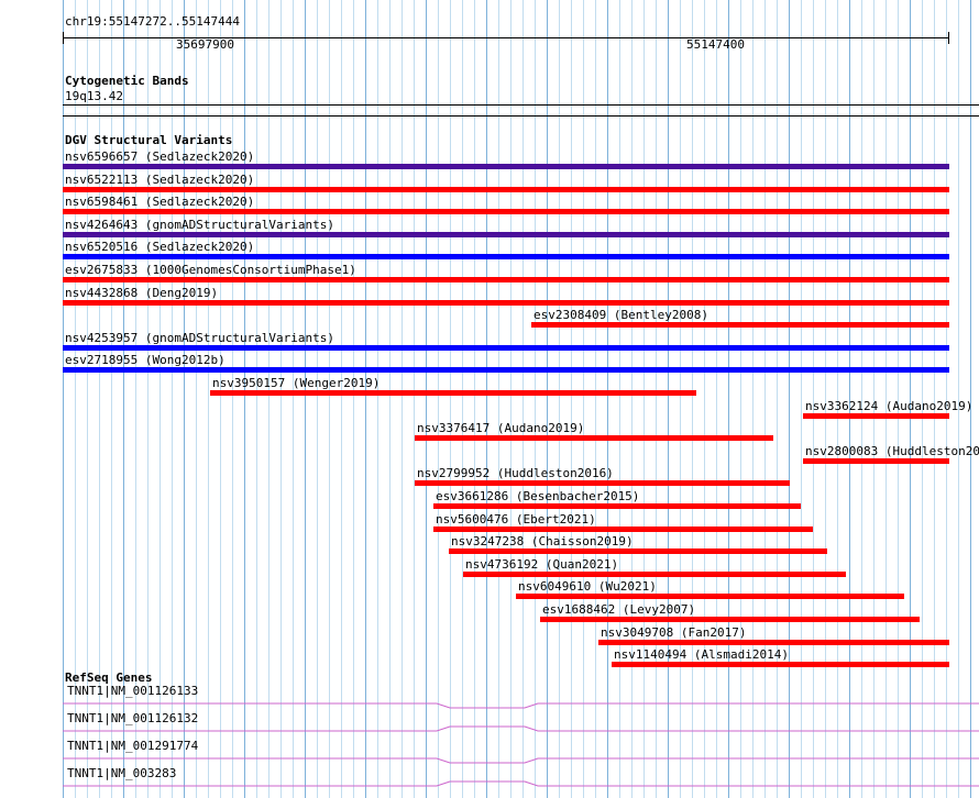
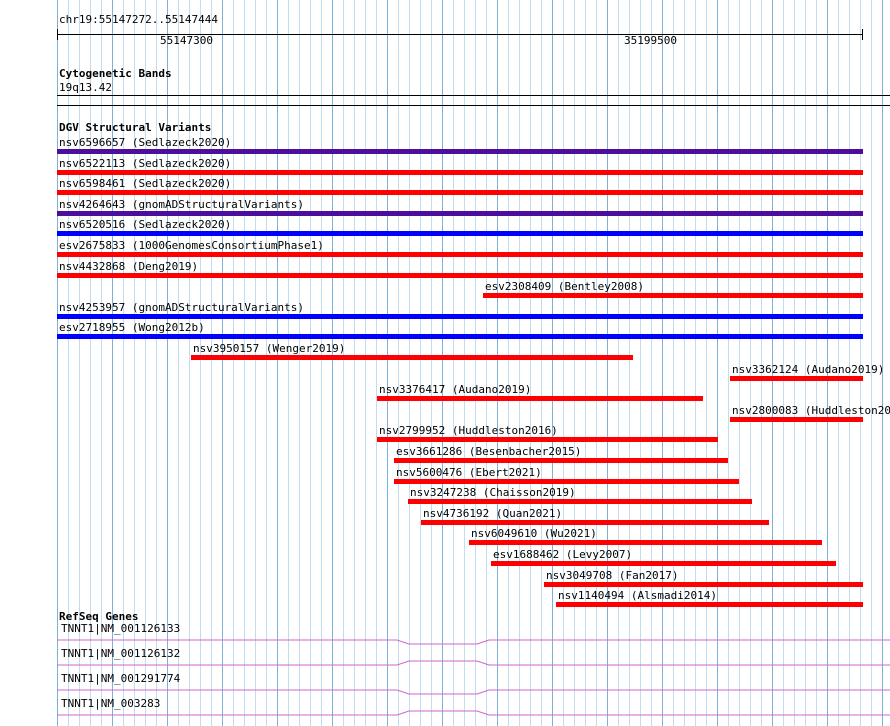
  chr19:55147272..55147444
- 35697900
+ 55147300
- 55147400
+ 35199500
  Cytogenetic Bands
  19q13.42
  DGV Structural Variants
  nsv6596657 (Sedlazeck2020)
  nsv6522113 (Sedlazeck2020)
  nsv6598461 (Sedlazeck2020)
  nsv4264643 (gnomADStructuralVariants)
  nsv6520516 (Sedlazeck2020)
  esv2675833 (1000GenomesConsortiumPhase1)
  nsv4432868 (Deng2019)
  esv2308409 (Bentley2008)
  nsv4253957 (gnomADStructuralVariants)
  esv2718955 (Wong2012b)
  nsv3950157 (Wenger2019)
  nsv3362124 (Audano2019)
  nsv3376417 (Audano2019)
  nsv2800083 (Huddleston20
  nsv2799952 (Huddleston2016)
  esv3661286 (Besenbacher2015)
  nsv5600476 (Ebert2021)
  nsv3247238 (Chaisson2019)
  nsv4736192 (Quan2021)
  nsv6049610 (Wu2021)
  esv1688462 (Levy2007)
  nsv3049708 (Fan2017)
  nsv1140494 (Alsmadi2014)
  RefSeq Genes
  TNNT1|NM_001126133
  TNNT1|NM_001126132
  TNNT1|NM_001291774
  TNNT1|NM_003283
